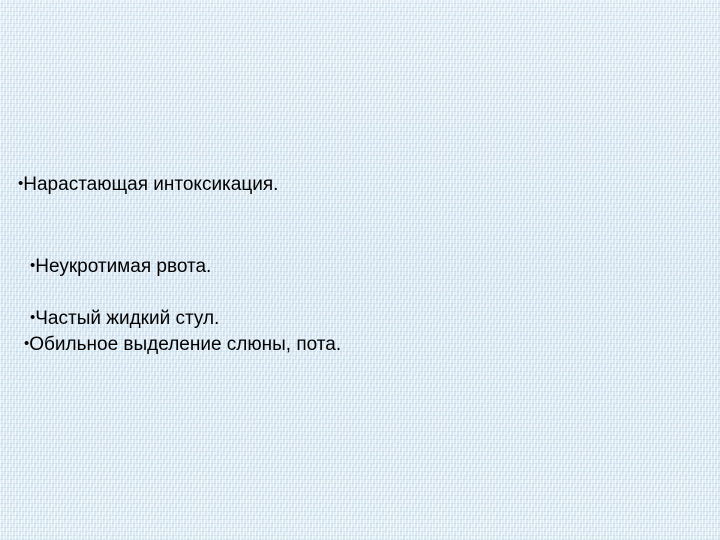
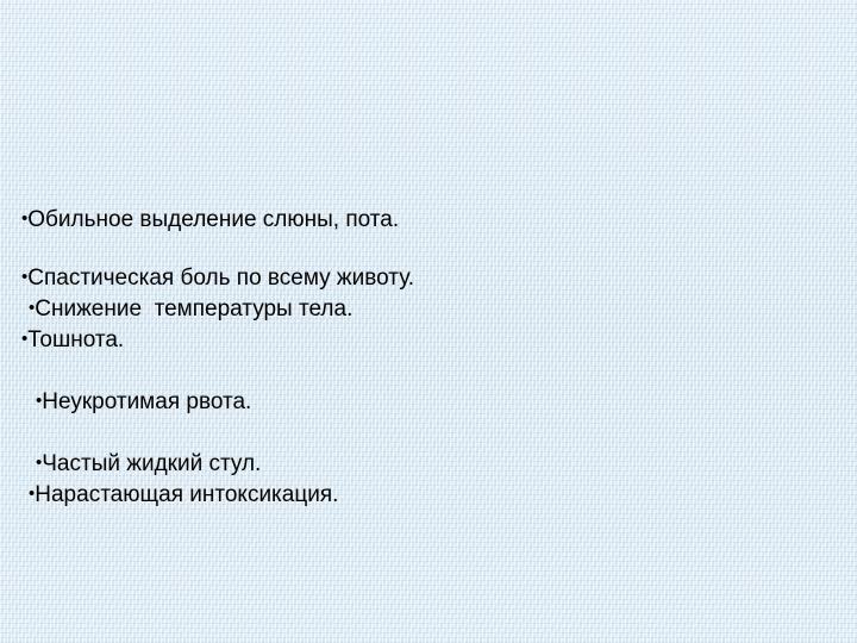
- •Нарастающая интоксикация.
+ •Обильное выделение слюны, пота.
+ •Спастическая боль по всему животу.
+ •Снижение температуры тела.
+ •Тошнота.
  •Неукротимая рвота.
  •Частый жидкий стул.
- •Обильное выделение слюны, пота.
+ •Нарастающая интоксикация.
